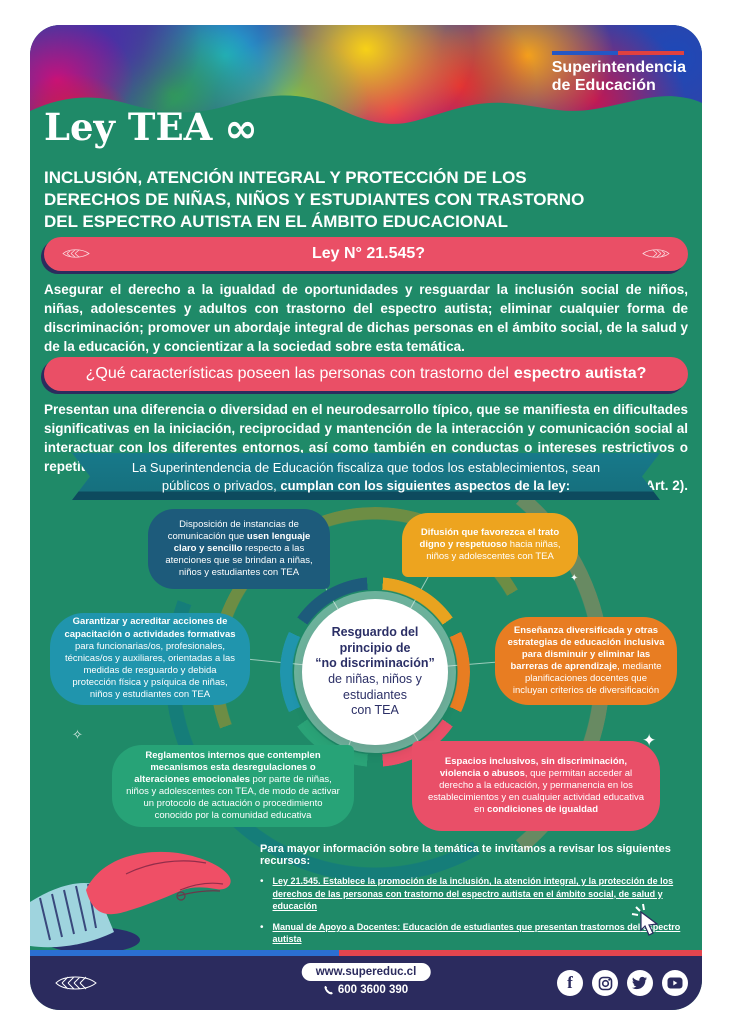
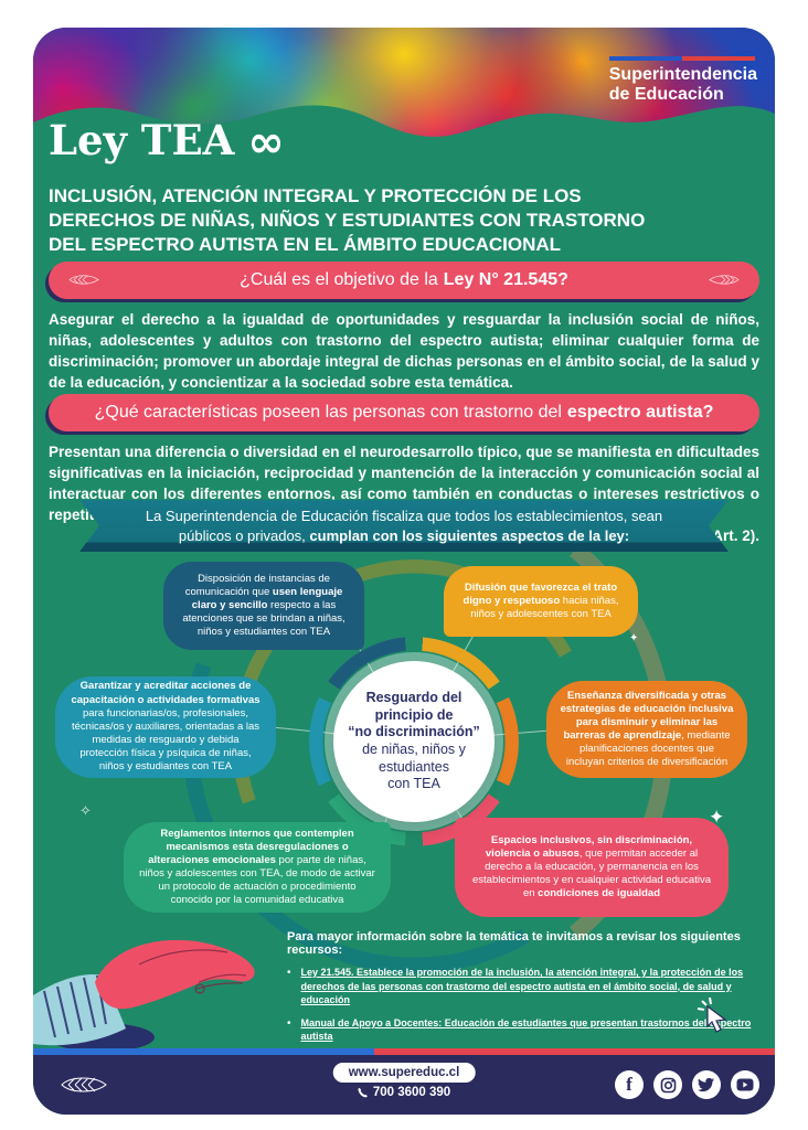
  Superintendencia
  de Educación
  Ley TEA ∞
  INCLUSIÓN, ATENCIÓN INTEGRAL Y PROTECCIÓN DE LOS
  DERECHOS DE NIÑAS, NIÑOS Y ESTUDIANTES CON TRASTORNO
  DEL ESPECTRO AUTISTA EN EL ÁMBITO EDUCACIONAL
+ ¿Cuál es el objetivo de la
  Ley N° 21.545?
  Asegurar el derecho a la igualdad de oportunidades y resguardar la inclusión social de niños, niñas, adolescentes y adultos con trastorno del espectro autista; eliminar cualquier forma de discriminación; promover un abordaje integral de dichas personas en el ámbito social, de la salud y de la educación, y concientizar a la sociedad sobre esta temática.
  ¿Qué características poseen las personas con trastorno del
  espectro autista?
  Presentan una diferencia o diversidad en el neurodesarrollo típico, que se manifiesta en dificultades significativas en la iniciación, reciprocidad y mantención de la interacción y comunicación social al interactuar con los diferentes entornos, así como también en conductas o intereses restrictivos o repeti
  La Superintendencia de Educación fiscaliza que todos los establecimientos, sean
  públicos o privados, cumplan con los siguientes aspectos de la ley:
  Resguardo del
  principio de
  “no discriminación”
  de niñas, niños y
  estudiantes
  con TEA
  Disposición de instancias de comunicación que usen lenguaje claro y sencillo respecto a las atenciones que se brindan a niñas, niños y estudiantes con TEA
  Difusión que favorezca el trato digno y respetuoso hacia niñas, niños y adolescentes con TEA
  Garantizar y acreditar acciones de capacitación o actividades formativas para funcionarias/os, profesionales, técnicas/os y auxiliares, orientadas a las medidas de resguardo y debida protección física y psíquica de niñas, niños y estudiantes con TEA
  Enseñanza diversificada y otras estrategias de educación inclusiva para disminuir y eliminar las barreras de aprendizaje, mediante planificaciones docentes que incluyan criterios de diversificación
  Reglamentos internos que contemplen mecanismos esta desregulaciones o alteraciones emocionales por parte de niñas, niños y adolescentes con TEA, de modo de activar un protocolo de actuación o procedimiento conocido por la comunidad educativa
  Espacios inclusivos, sin discriminación, violencia o abusos, que permitan acceder al derecho a la educación, y permanencia en los establecimientos y en cualquier actividad educativa en condiciones de igualdad
  ✦
  ✦
  ✧
  Para mayor información sobre la temática te invitamos a revisar los siguientes recursos:
  •
  Ley 21.545. Establece la promoción de la inclusión, la atención integral, y la protección de los derechos de las personas con trastorno del espectro autista en el ámbito social, de salud y educación
  •
  Manual de Apoyo a Docentes: Educación de estudiantes que presentan trastornos delpectro autista
  www.supereduc.cl
- 600 3600 390
+ 700 3600 390
  f
